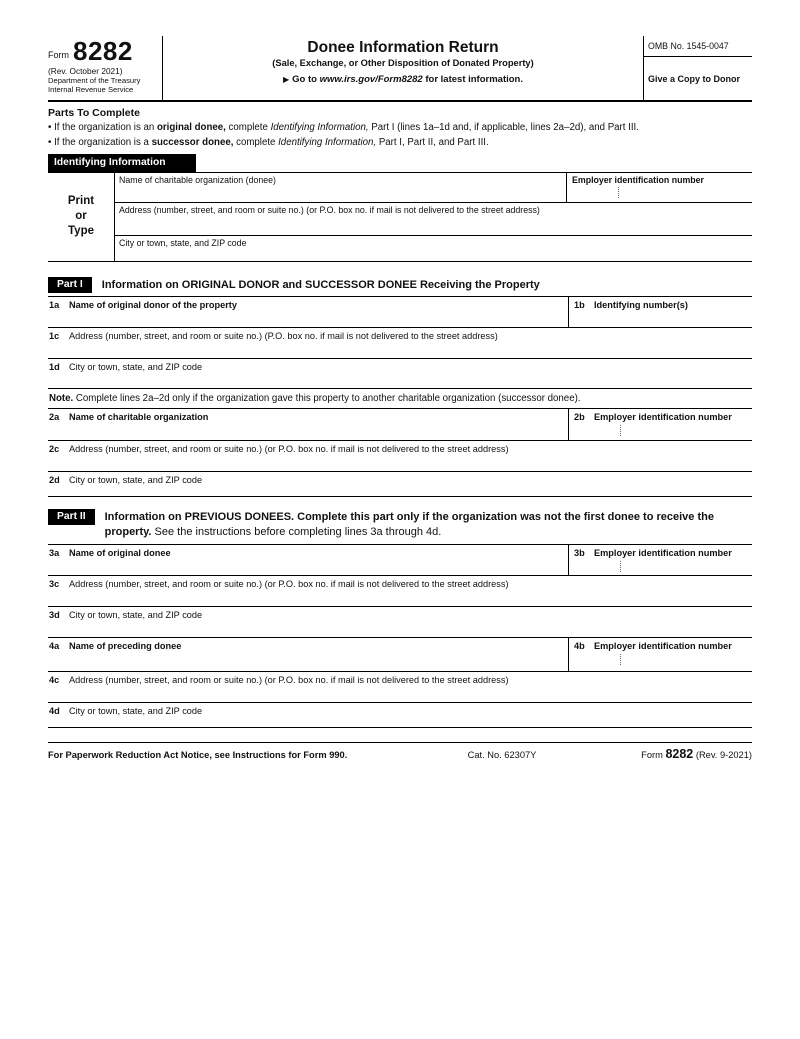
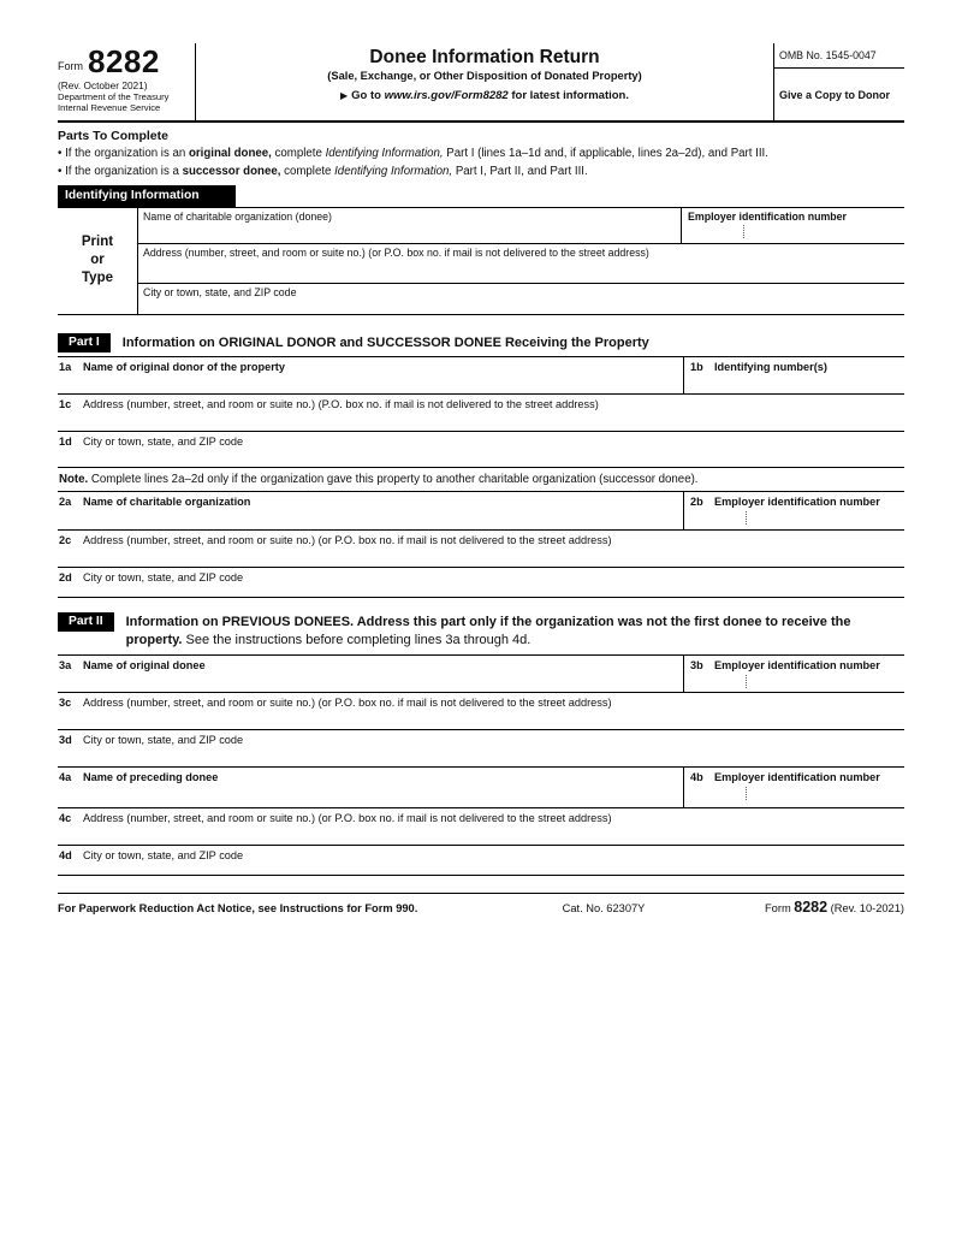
  Form
  8282
  (Rev. October 2021)
  Department of the Treasury
  Internal Revenue Service
  Donee Information Return
  (Sale, Exchange, or Other Disposition of Donated Property)
  ▶ Go to www.irs.gov/Form8282 for latest information.
  OMB No. 1545-0047
  Give a Copy to Donor
  Parts To Complete
  • If the organization is an original donee, complete Identifying Information, Part I (lines 1a–1d and, if applicable, lines 2a–2d), and Part III.
  • If the organization is a successor donee, complete Identifying Information, Part I, Part II, and Part III.
  Identifying Information
  Print
  or
  Type
  Name of charitable organization (donee)
  Employer identification number
  Address (number, street, and room or suite no.) (or P.O. box no. if mail is not delivered to the street address)
  City or town, state, and ZIP code
  Part I
  Information on ORIGINAL DONOR and SUCCESSOR DONEE Receiving the Property
  1a
  Name of original donor of the property
  1b
  Identifying number(s)
  1c
  Address (number, street, and room or suite no.) (P.O. box no. if mail is not delivered to the street address)
  1d
  City or town, state, and ZIP code
  Note. Complete lines 2a–2d only if the organization gave this property to another charitable organization (successor donee).
  2a
  Name of charitable organization
  2b
  Employer identification number
  2c
  Address (number, street, and room or suite no.) (or P.O. box no. if mail is not delivered to the street address)
  2d
  City or town, state, and ZIP code
  Part II
- Information on PREVIOUS DONEES. Complete this part only if the organization was not the first donee to receive the property. See the instructions before completing lines 3a through 4d.
+ Information on PREVIOUS DONEES. Address this part only if the organization was not the first donee to receive the property. See the instructions before completing lines 3a through 4d.
  3a
  Name of original donee
  3b
  Employer identification number
  3c
  Address (number, street, and room or suite no.) (or P.O. box no. if mail is not delivered to the street address)
  3d
  City or town, state, and ZIP code
  4a
  Name of preceding donee
  4b
  Employer identification number
  4c
  Address (number, street, and room or suite no.) (or P.O. box no. if mail is not delivered to the street address)
  4d
  City or town, state, and ZIP code
  For Paperwork Reduction Act Notice, see Instructions for Form 990.
  Cat. No. 62307Y
- Form 8282 (Rev. 9-2021)
+ Form 8282 (Rev. 10-2021)
